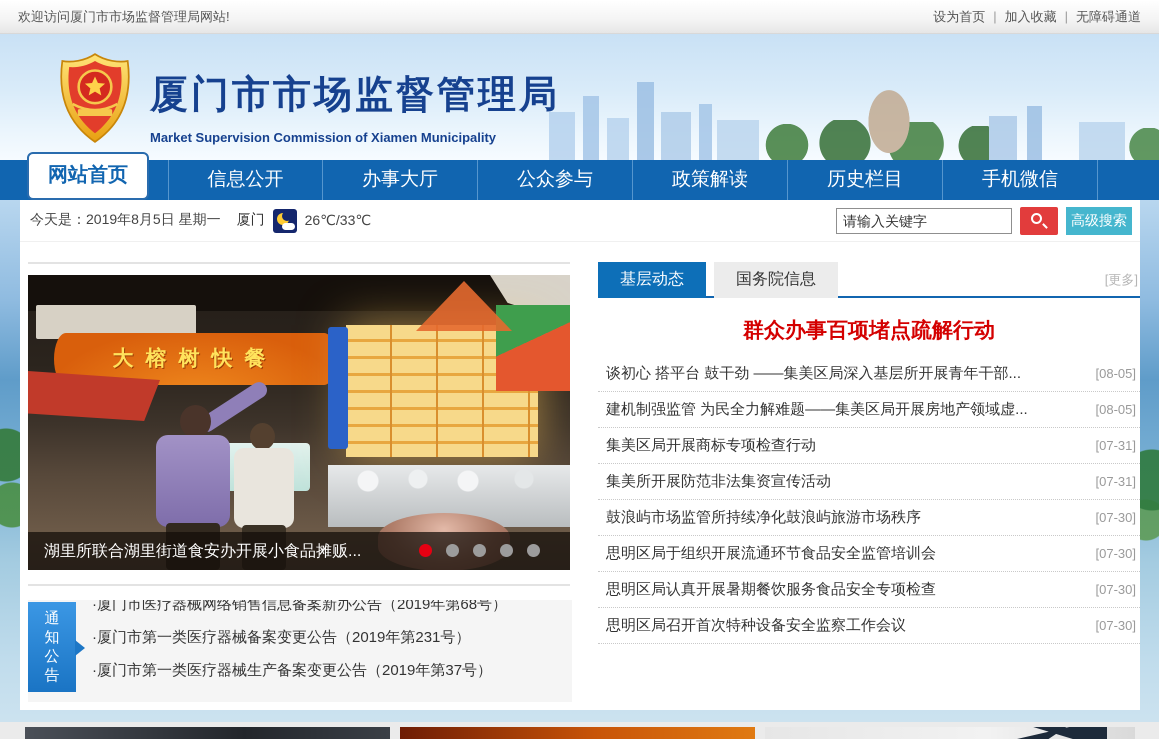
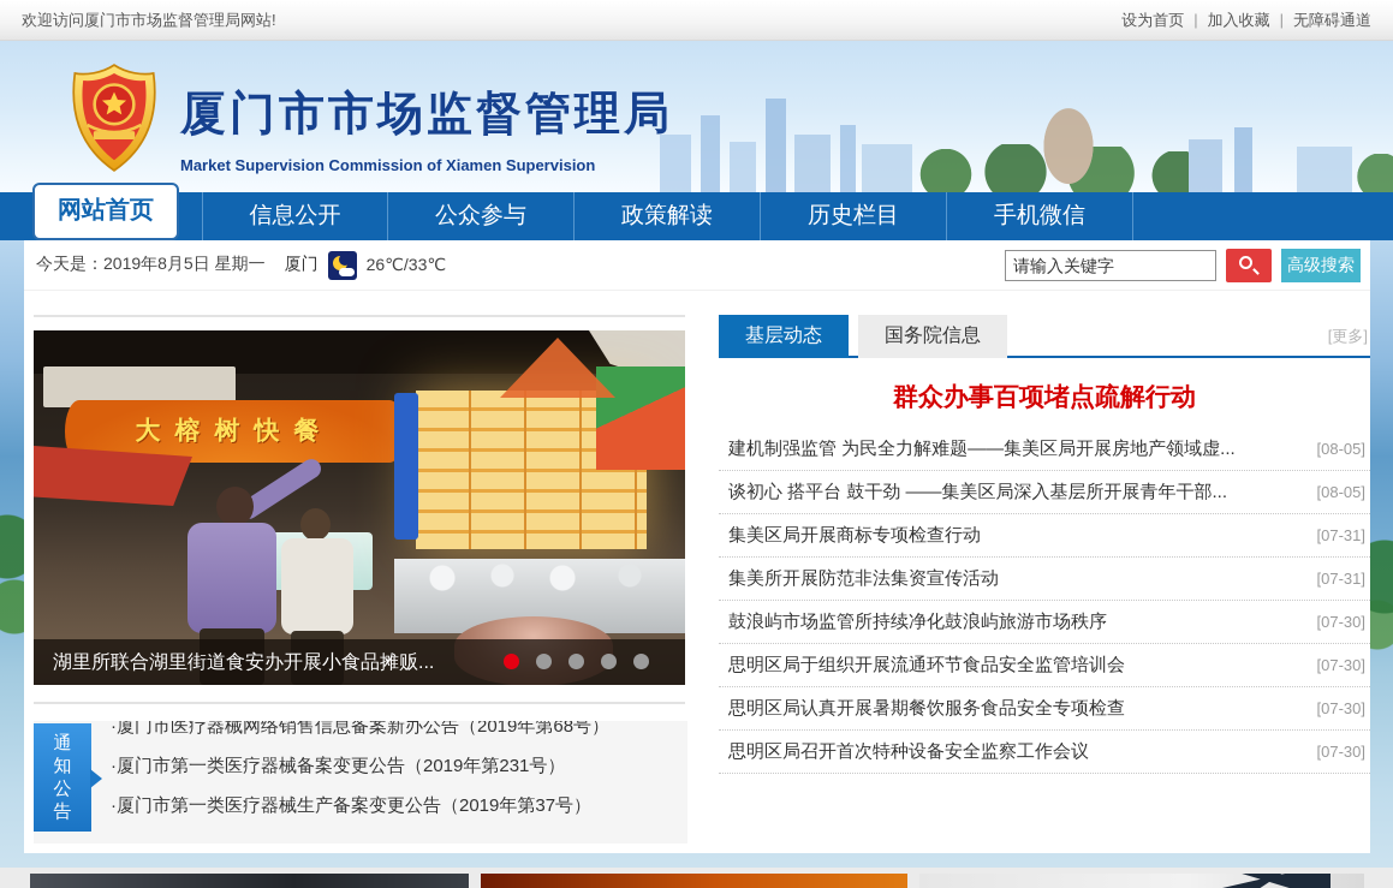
  欢迎访问厦门市市场监督管理局网站!
  设为首页
  |
  加入收藏
  |
  无障碍通道
  厦门市市场监督管理局
- Market Supervision Commission of Xiamen Municipality
+ Market Supervision Commission of Xiamen Supervision
  网站首页
  信息公开
- 办事大厅
  公众参与
  政策解读
  历史栏目
  手机微信
  今天是：2019年8月5日 星期一
  厦门
  26℃/33℃
  请输入关键字
  高级搜索
  大榕树快餐
  湖里所联合湖里街道食安办开展小食品摊贩...
  基层动态
  国务院信息
  [更多]
  群众办事百项堵点疏解行动
- 谈初心 搭平台 鼓干劲 ——集美区局深入基层所开展青年干部...
+ 建机制强监管 为民全力解难题——集美区局开展房地产领域虚...
  [08-05]
- 建机制强监管 为民全力解难题——集美区局开展房地产领域虚...
+ 谈初心 搭平台 鼓干劲 ——集美区局深入基层所开展青年干部...
  [08-05]
  集美区局开展商标专项检查行动
  [07-31]
  集美所开展防范非法集资宣传活动
  [07-31]
  鼓浪屿市场监管所持续净化鼓浪屿旅游市场秩序
  [07-30]
  思明区局于组织开展流通环节食品安全监管培训会
  [07-30]
  思明区局认真开展暑期餐饮服务食品安全专项检查
  [07-30]
  思明区局召开首次特种设备安全监察工作会议
  [07-30]
  ·厦门市医疗器械网络销售信息备案新办公告（2019年第68号）
  ·厦门市第一类医疗器械备案变更公告（2019年第231号）
  ·厦门市第一类医疗器械生产备案变更公告（2019年第37号）
  通知公告
